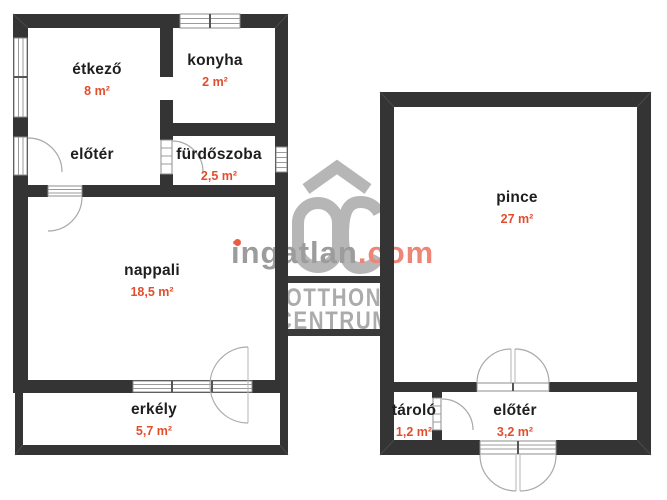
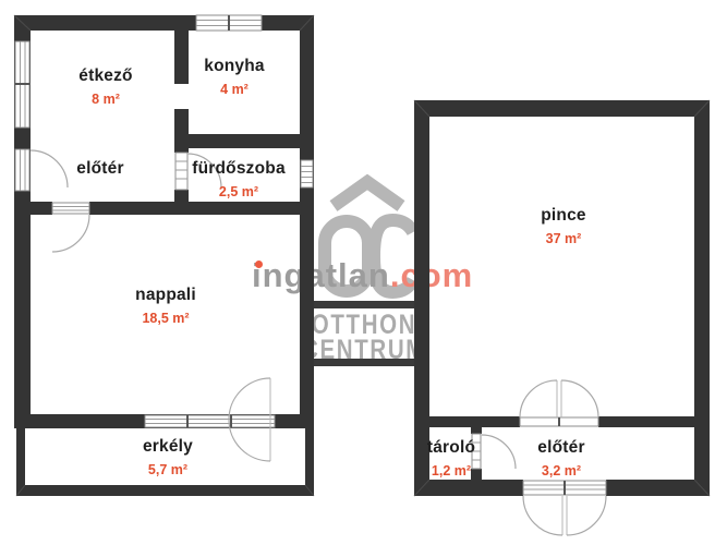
  OTTHON
  ENTRU
  ingatlan.com
  étkező
  8 m²
  konyha
- 2 m²
+ 4 m²
  előtér
  fürdőszoba
  2,5 m²
  nappali
  18,5 m²
  erkély
  5,7 m²
  pince
- 27 m²
+ 37 m²
  tároló
  1,2 m²
  előtér
  3,2 m²
